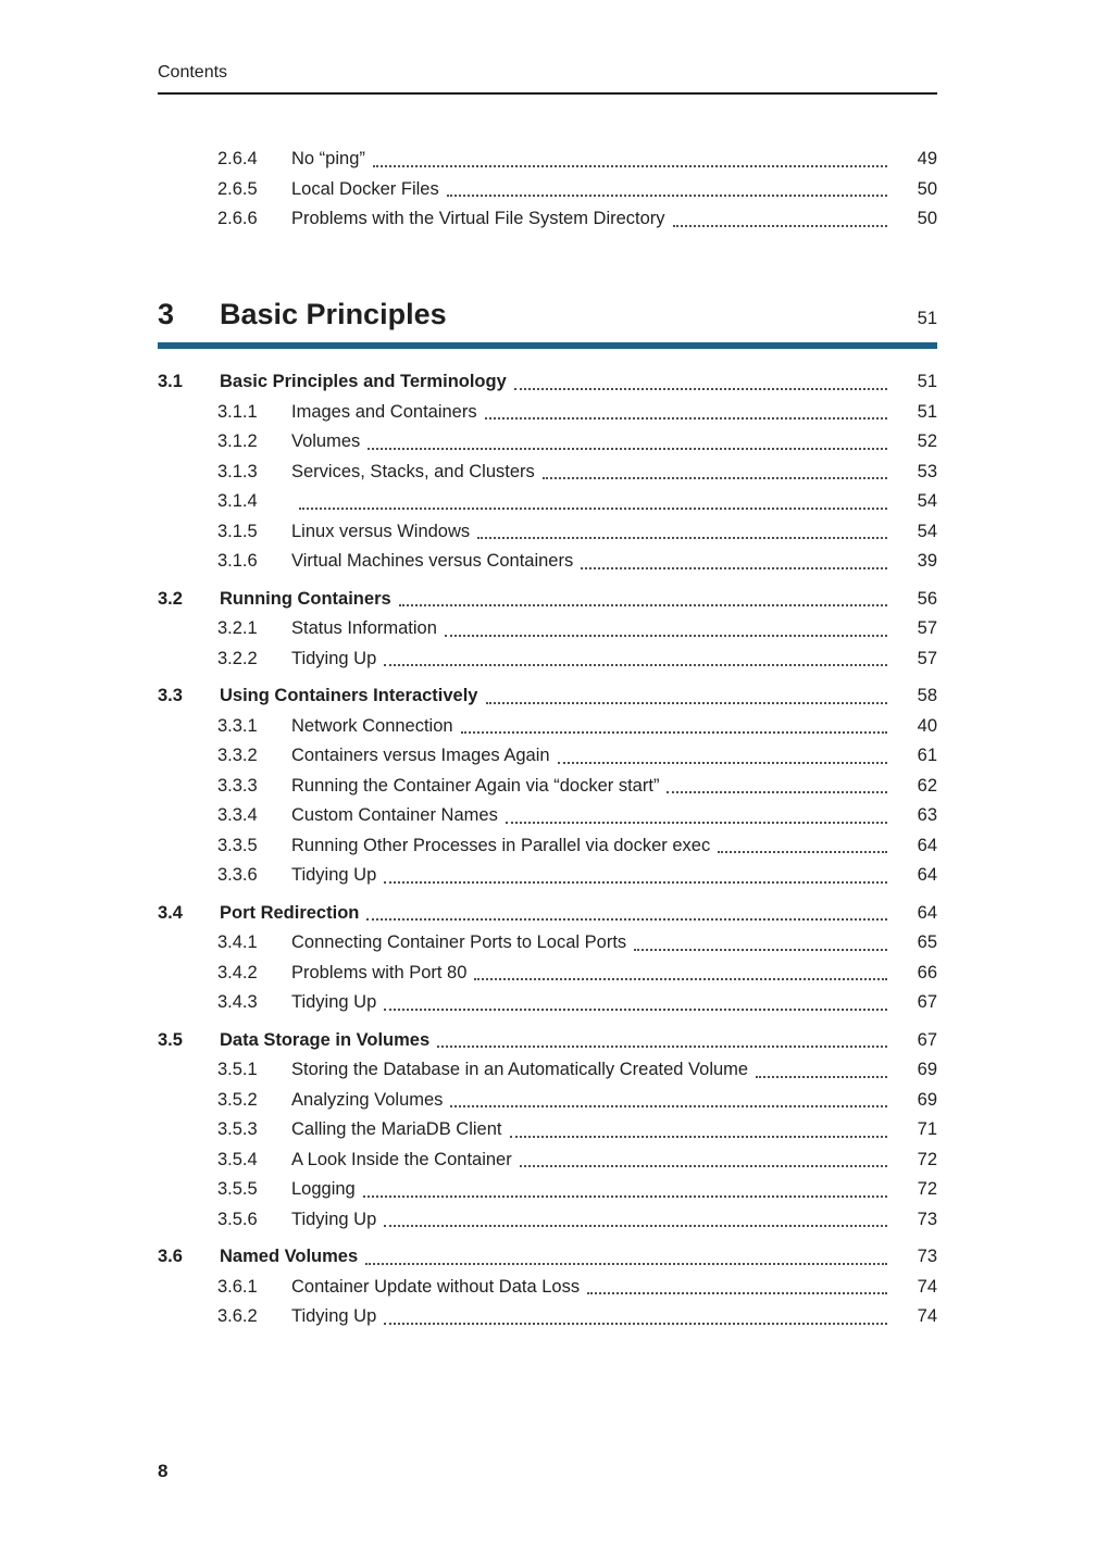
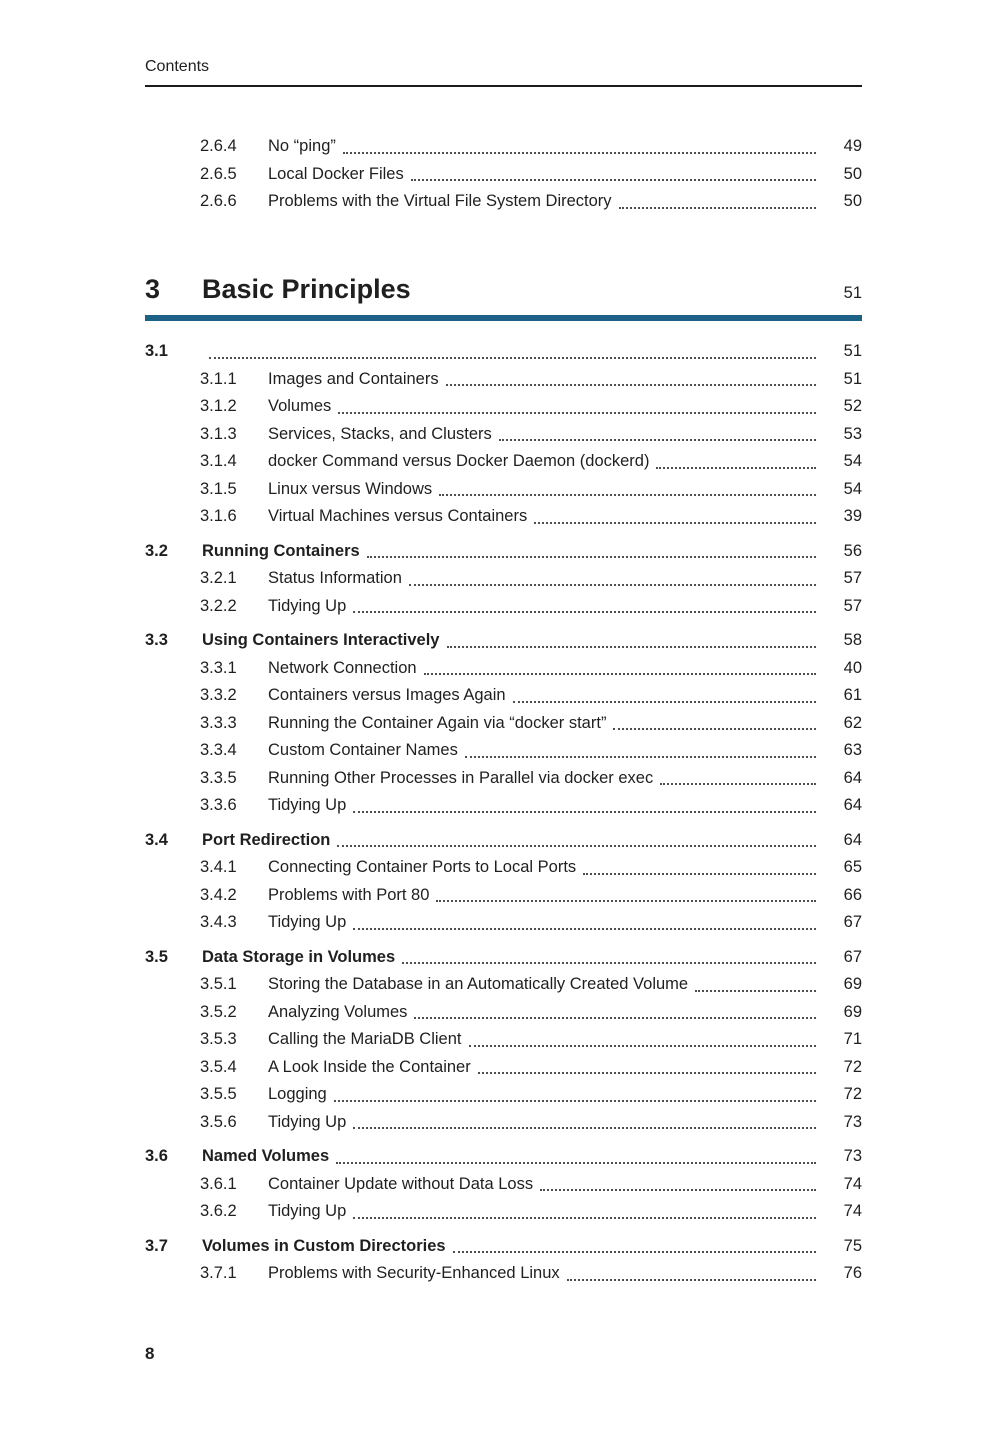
  Contents
  2.6.4
  No “ping”
  49
  2.6.5
  Local Docker Files
  50
  2.6.6
  Problems with the Virtual File System Directory
  50
  3
  Basic Principles
  51
  3.1
- Basic Principles and Terminology
  51
  3.1.1
  Images and Containers
  51
  3.1.2
  Volumes
  52
  3.1.3
  Services, Stacks, and Clusters
  53
  3.1.4
+ docker Command versus Docker Daemon (dockerd)
  54
  3.1.5
  Linux versus Windows
  54
  3.1.6
  Virtual Machines versus Containers
  39
  3.2
  Running Containers
  56
  3.2.1
  Status Information
  57
  3.2.2
  Tidying Up
  57
  3.3
  Using Containers Interactively
  58
  3.3.1
  Network Connection
  40
  3.3.2
  Containers versus Images Again
  61
  3.3.3
  Running the Container Again via “docker start”
  62
  3.3.4
  Custom Container Names
  63
  3.3.5
  Running Other Processes in Parallel via docker exec
  64
  3.3.6
  Tidying Up
  64
  3.4
  Port Redirection
  64
  3.4.1
  Connecting Container Ports to Local Ports
  65
  3.4.2
  Problems with Port 80
  66
  3.4.3
  Tidying Up
  67
  3.5
  Data Storage in Volumes
  67
  3.5.1
  Storing the Database in an Automatically Created Volume
  69
  3.5.2
  Analyzing Volumes
  69
  3.5.3
  Calling the MariaDB Client
  71
  3.5.4
  A Look Inside the Container
  72
  3.5.5
  Logging
  72
  3.5.6
  Tidying Up
  73
  3.6
  Named Volumes
  73
  3.6.1
  Container Update without Data Loss
  74
  3.6.2
  Tidying Up
  74
+ 3.7
+ Volumes in Custom Directories
+ 75
+ 3.7.1
+ Problems with Security-Enhanced Linux
+ 76
  8
